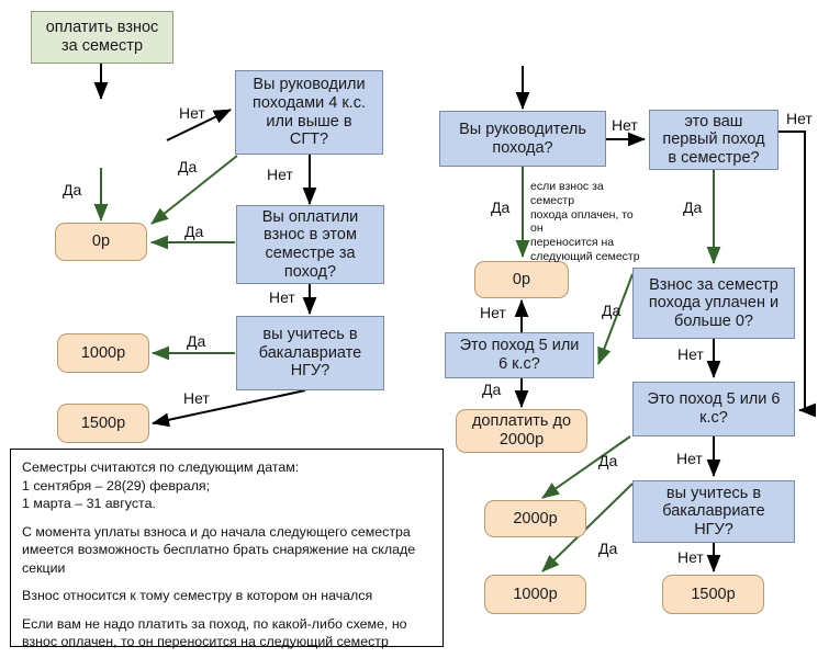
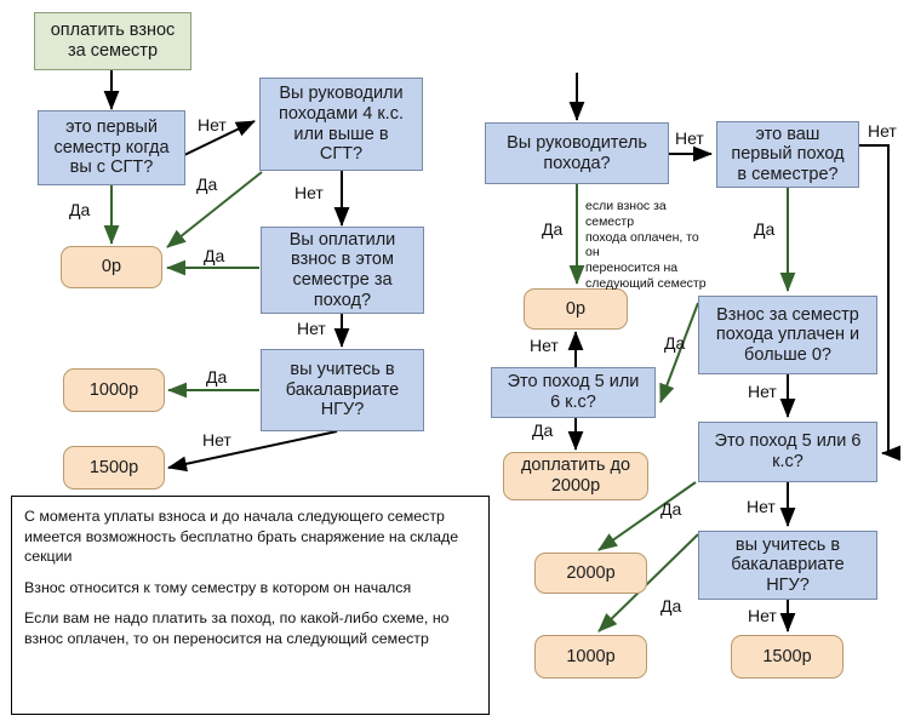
  оплатить взнос
  за семестр
+ это первый
+ семестр когда
+ вы с СГТ?
  Вы руководили
  походами 4 к.с.
  или выше в
  СГТ?
  Вы оплатили
  взнос в этом
  семестре за
  поход?
  вы учитесь в
  бакалавриате
  НГУ?
  0р
  1000р
  1500р
  Нет
  Да
  Да
  Нет
  Да
  Нет
  Да
  Нет
  Вы руководитель
  похода?
  это ваш
  первый поход
  в семестре?
  Взнос за семестр
  похода уплачен и
  больше 0?
  Это поход 5 или
  6 к.с?
  Это поход 5 или 6
  к.с?
  вы учитесь в
  бакалавриате
  НГУ?
  0р
  доплатить до
  2000р
  2000р
  1000р
  1500р
  если взнос за семестр
  похода оплачен, то он
  переносится на
  следующий семестр
  Нет
  Да
  Да
  Нет
  Да
  Нет
  Нет
  Да
  Да
  Нет
  Да
  Нет
- Семестры считаются по следующим датам:
- 1 сентября – 28(29) февраля;
- 1 марта – 31 августа.
- С момента уплаты взноса и до начала следующего семестра имеется возможность бесплатно брать снаряжение на складе секции
+ С момента уплаты взноса и до начала следующего семестр имеется возможность бесплатно брать снаряжение на складе секции
  Взнос относится к тому семестру в котором он начался
  Если вам не надо платить за поход, по какой-либо схеме, но взнос оплачен, то он переносится на следующий семестр
